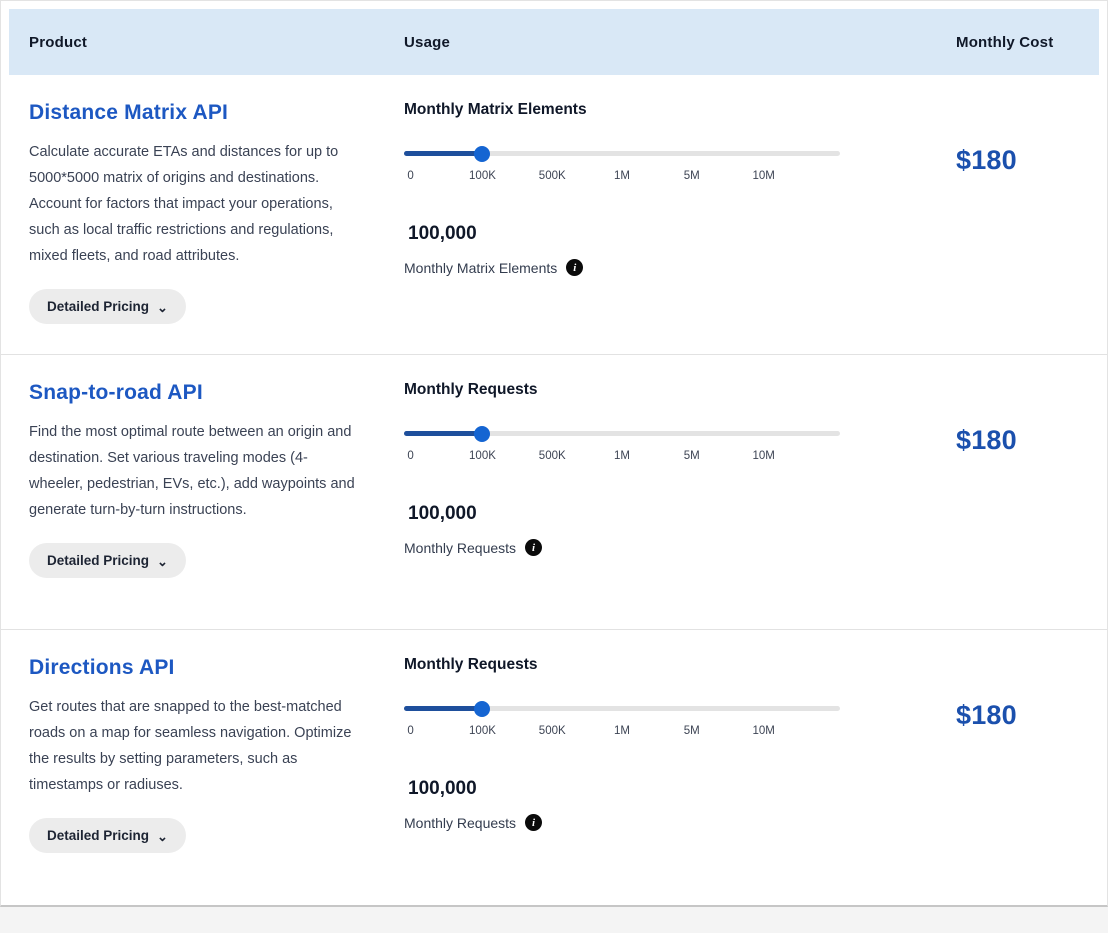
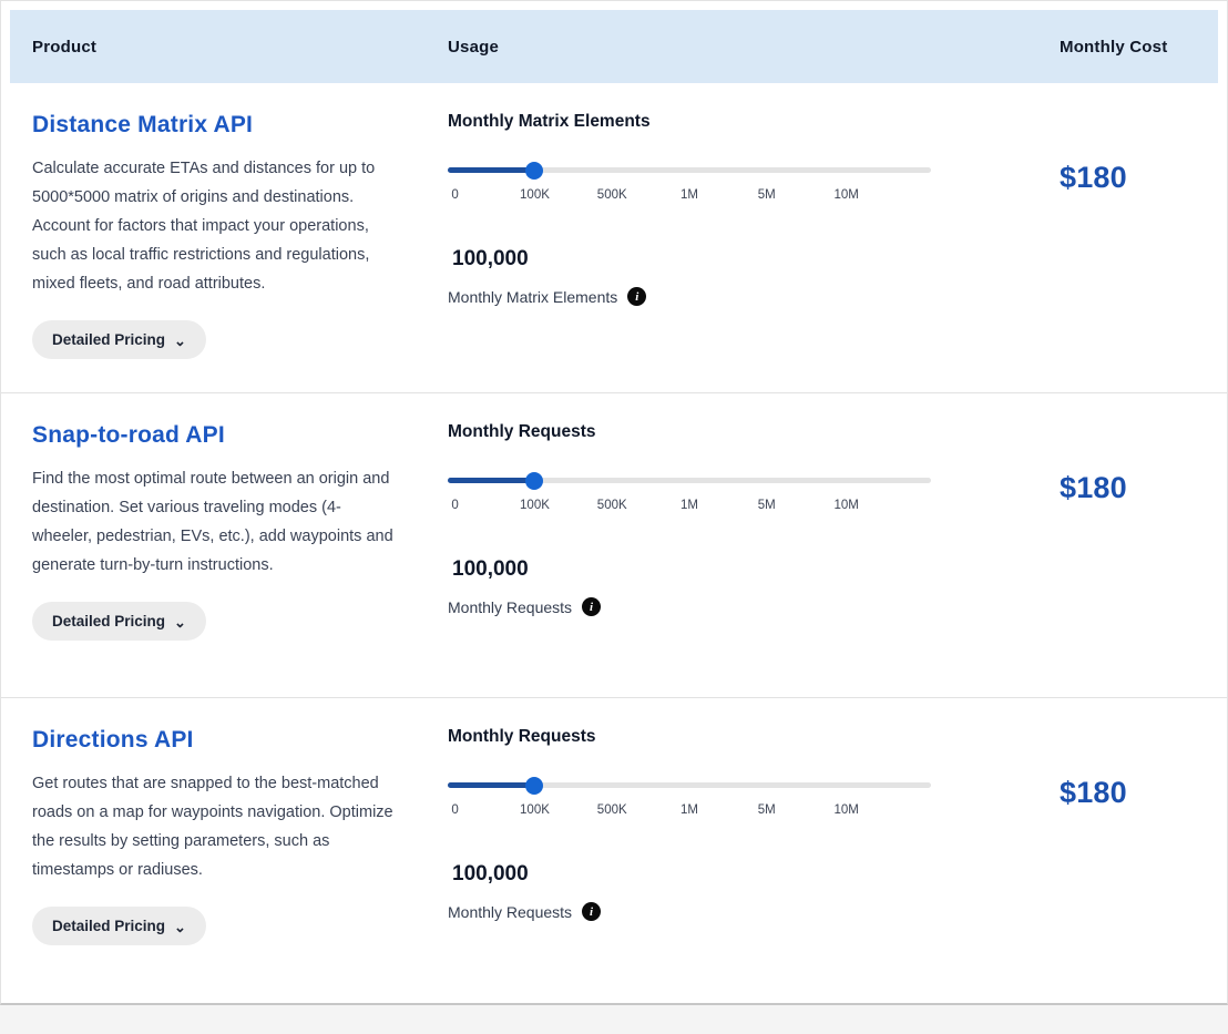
  Product
  Usage
  Monthly Cost
  Distance Matrix API
  Calculate accurate ETAs and distances for up to 5000*5000 matrix of origins and destinations. Account for factors that impact your operations, such as local traffic restrictions and regulations, mixed fleets, and road attributes.
  Detailed Pricing
  ⌄
  Monthly Matrix Elements
  0
  100K
  500K
  1M
  5M
  10M
  100,000
  Monthly Matrix Elements
  i
  $180
  Snap-to-road API
  Find the most optimal route between an origin and destination. Set various traveling modes (4-wheeler, pedestrian, EVs, etc.), add waypoints and generate turn-by-turn instructions.
  Detailed Pricing
  ⌄
  Monthly Requests
  0
  100K
  500K
  1M
  5M
  10M
  100,000
  Monthly Requests
  i
  $180
  Directions API
- Get routes that are snapped to the best-matched roads on a map for seamless navigation. Optimize the results by setting parameters, such as timestamps or radiuses.
+ Get routes that are snapped to the best-matched roads on a map for waypoints navigation. Optimize the results by setting parameters, such as timestamps or radiuses.
  Detailed Pricing
  ⌄
  Monthly Requests
  0
  100K
  500K
  1M
  5M
  10M
  100,000
  Monthly Requests
  i
  $180
